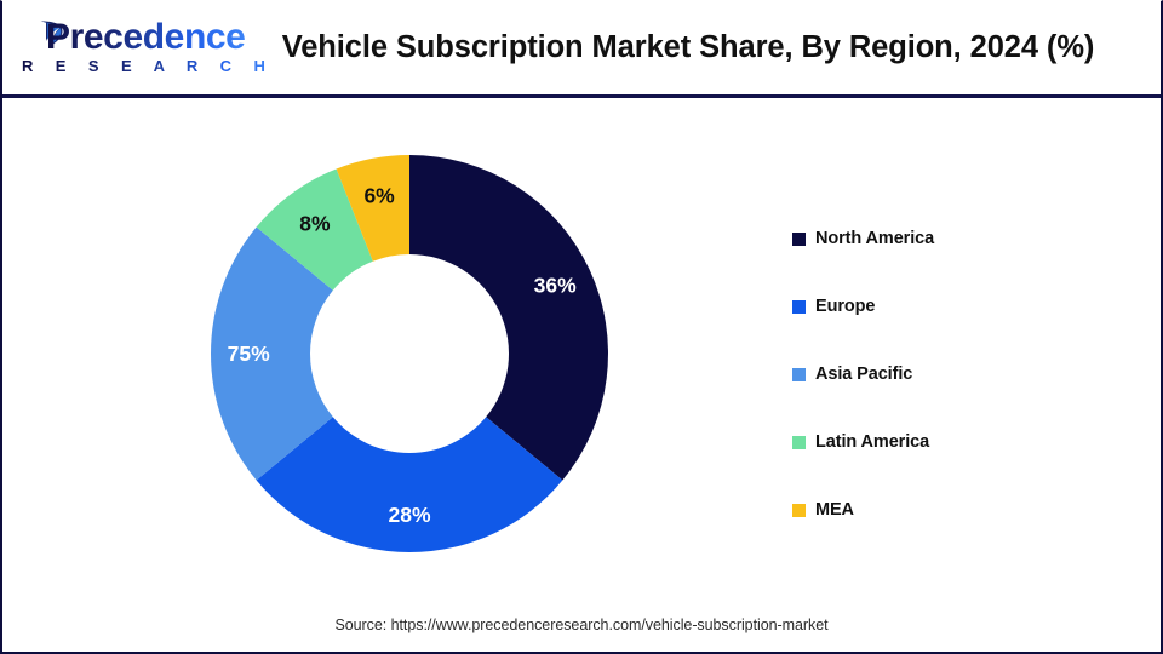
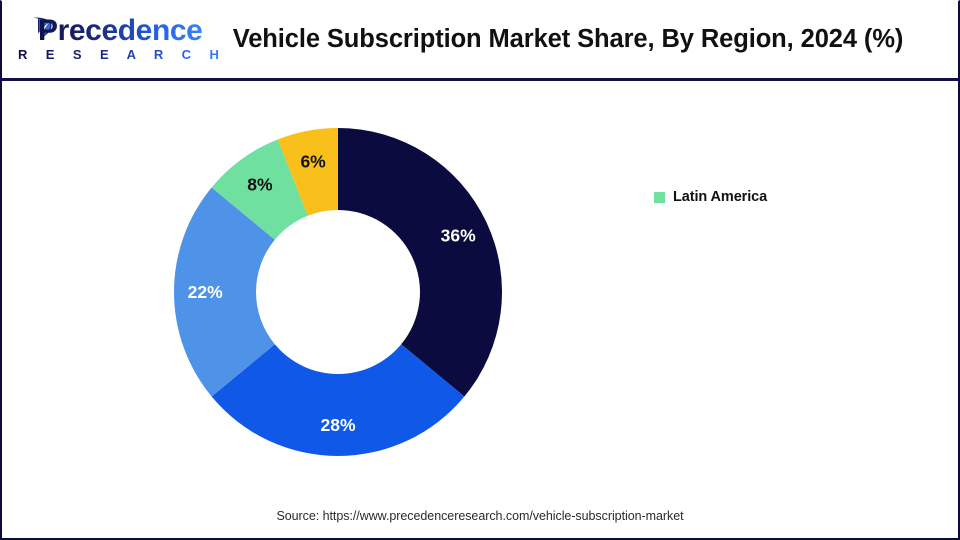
  Precedence
  R E S E A R C H
  Vehicle Subscription Market Share, By Region, 2024 (%)
  36%
  28%
- 75%
+ 22%
  8%
  6%
- North America
- Europe
- Asia Pacific
  Latin America
- MEA
  Source: https://www.precedenceresearch.com/vehicle-subscription-market
